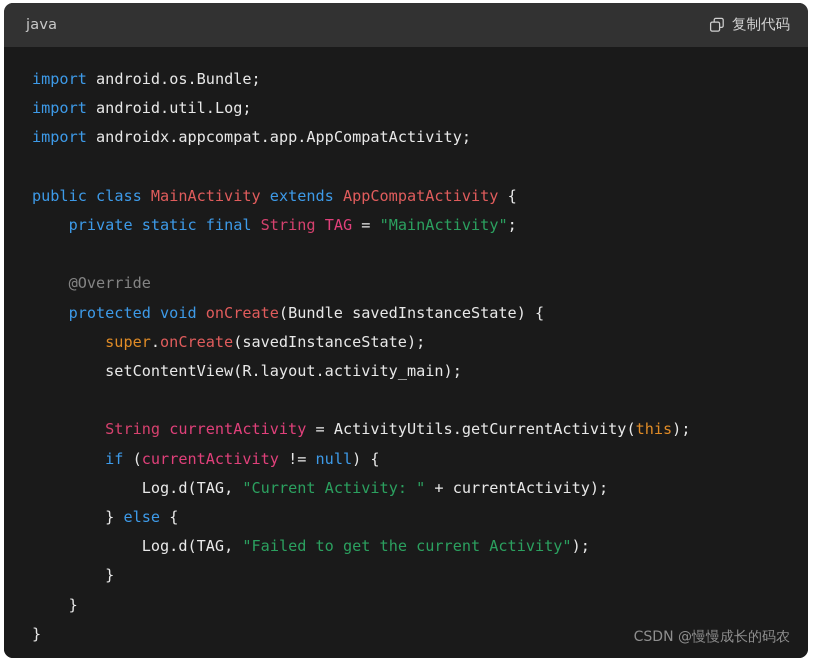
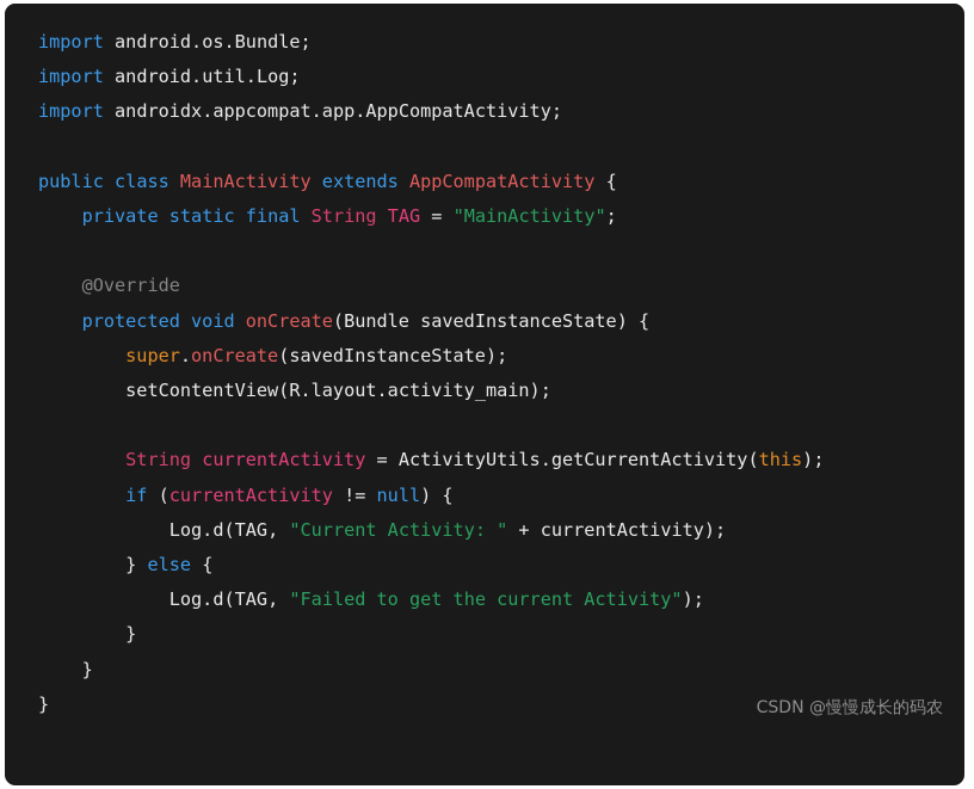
- java
- 复制代码
  import android.os.Bundle; import android.util.Log; import androidx.appcompat.app.AppCompatActivity; public class MainActivity extends AppCompatActivity { private static final String TAG = "MainActivity"; @Override protected void onCreate(Bundle savedInstanceState) { super.onCreate(savedInstanceState); setContentView(R.layout.activity_main); String currentActivity = ActivityUtils.getCurrentActivity(this); if (currentActivity != null) { Log.d(TAG, "Current Activity: " + currentActivity); } else { Log.d(TAG, "Failed to get the current Activity"); } } }
  CSDN @慢慢成长的码农
